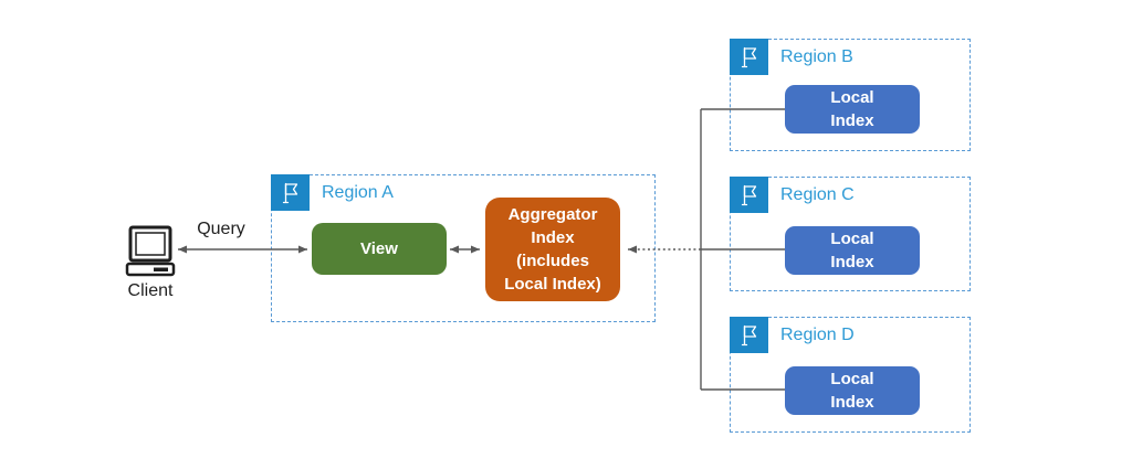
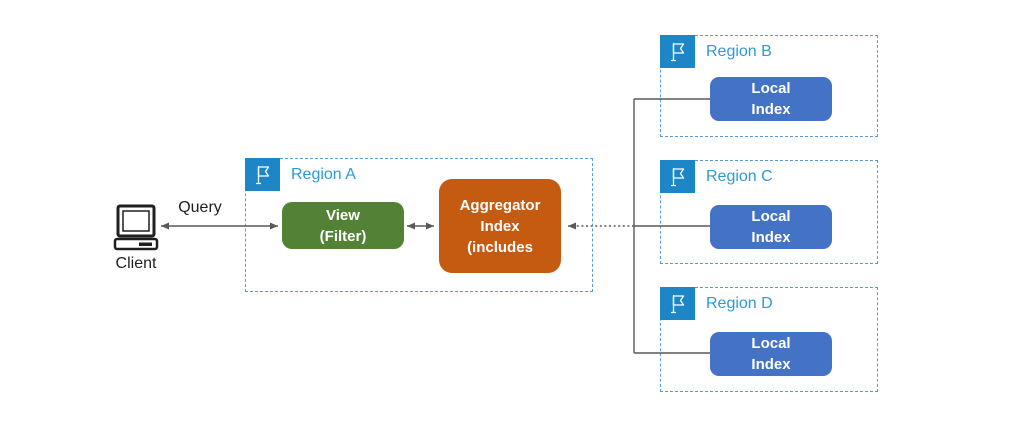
  Client
  Query
  Region A
  View
+ (Filter)
  Aggregator
  Index
  (includes
- Local Index)
  Region B
  Local
  Index
  Region C
  Local
  Index
  Region D
  Local
  Index
